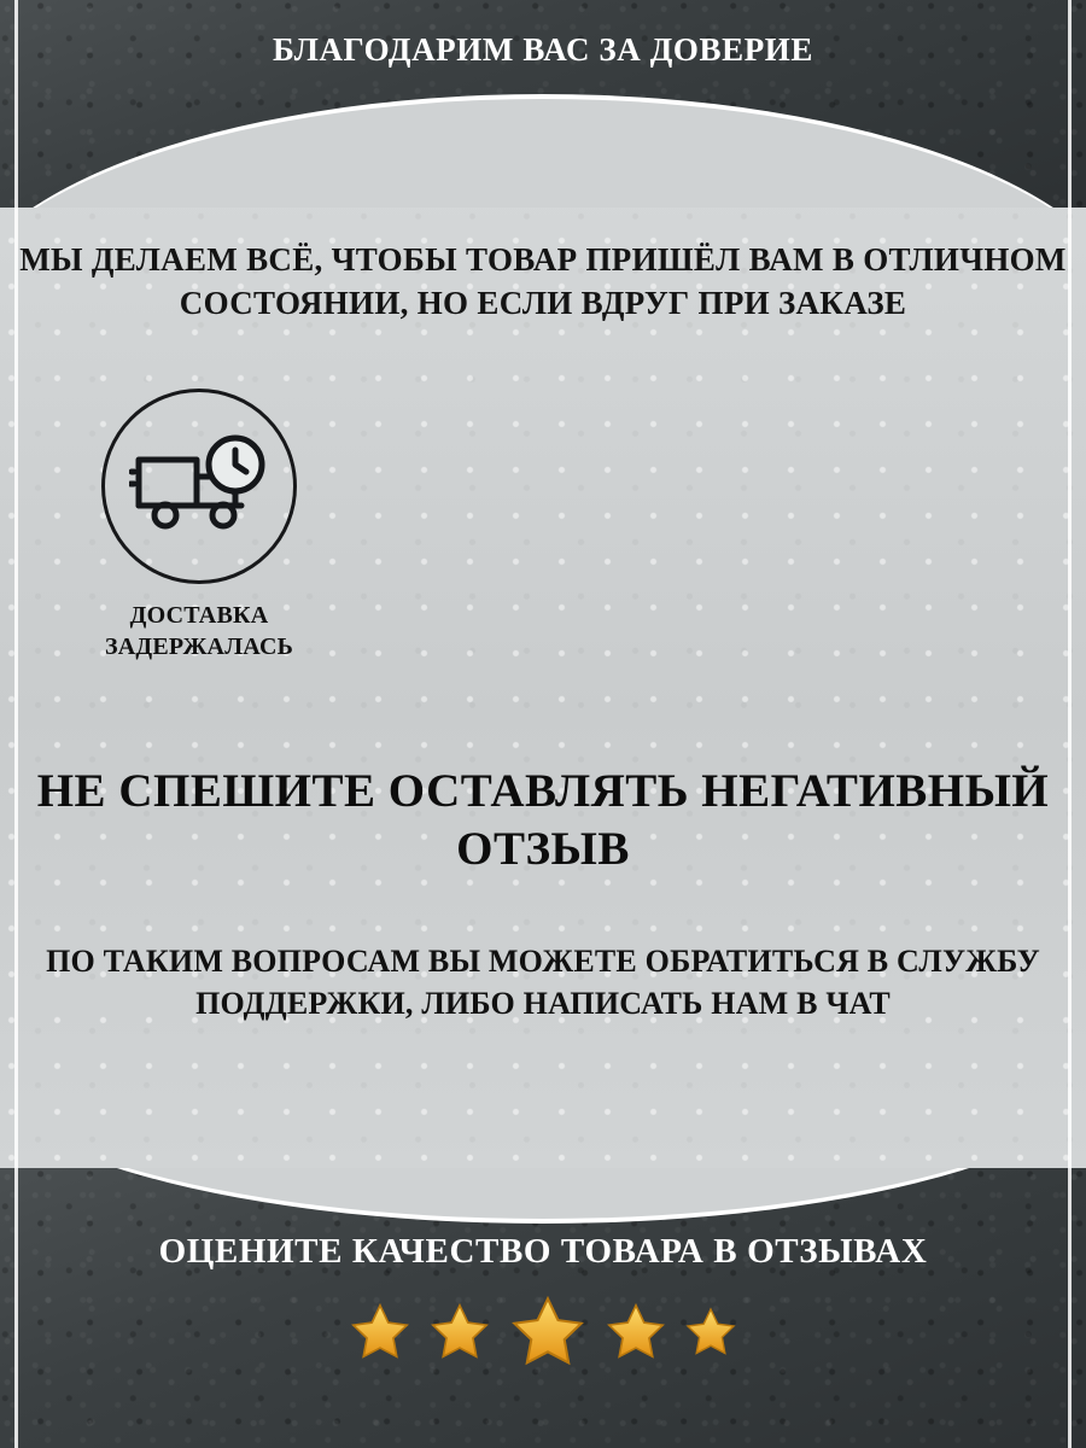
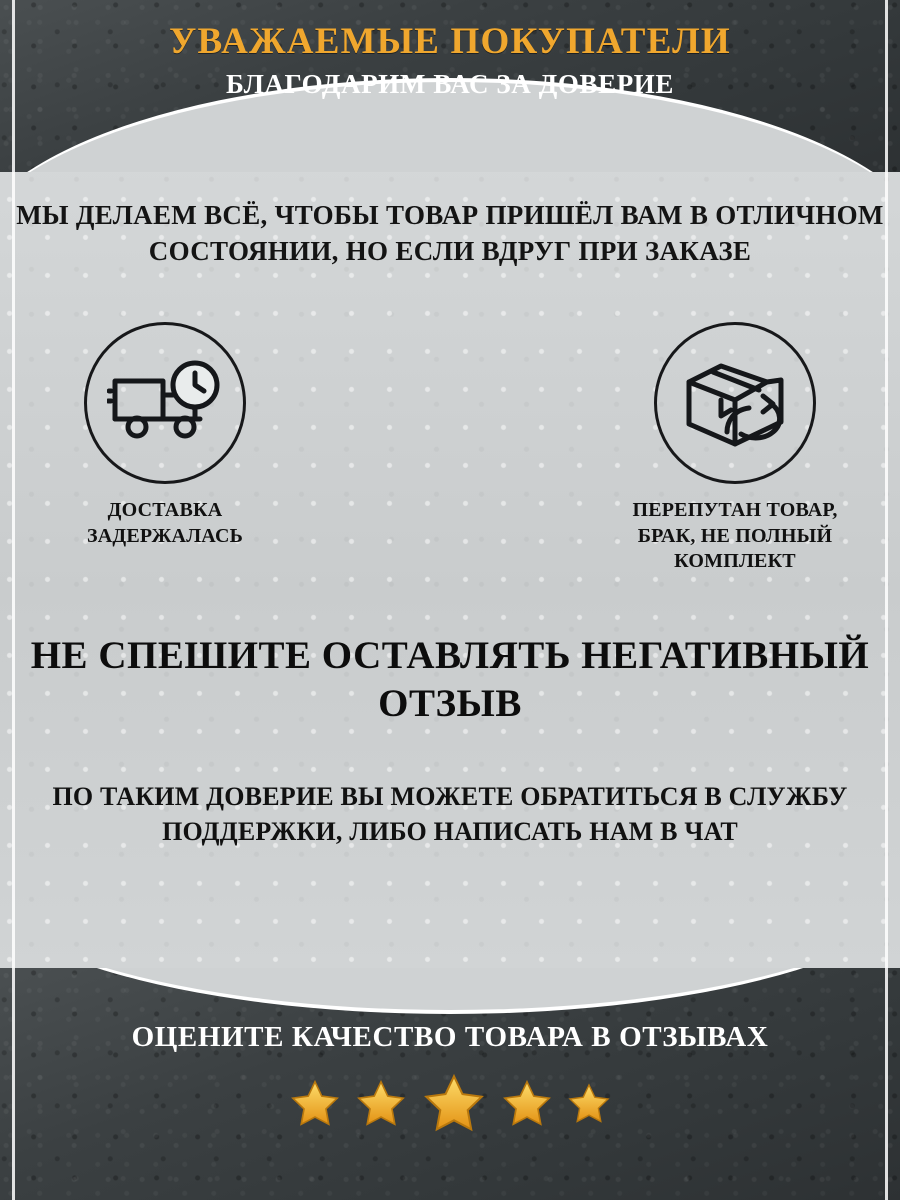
  МЫ ДЕЛАЕМ ВСЁ, ЧТОБЫ ТОВАР ПРИШЁЛ ВАМ В ОТЛИЧНОМ СОСТОЯНИИ, НО ЕСЛИ ВДРУГ ПРИ ЗАКАЗЕ
  ДОСТАВКА ЗАДЕРЖАЛАСЬ
+ ПЕРЕПУТАН ТОВАР, БРАК, НЕ ПОЛНЫЙ КОМПЛЕКТ
  НЕ СПЕШИТЕ ОСТАВЛЯТЬ НЕГАТИВНЫЙ ОТЗЫВ
- ПО ТАКИМ ВОПРОСАМ ВЫ МОЖЕТЕ ОБРАТИТЬСЯ В СЛУЖБУ ПОДДЕРЖКИ, ЛИБО НАПИСАТЬ НАМ В ЧАТ
+ ПО ТАКИМ ДОВЕРИЕ ВЫ МОЖЕТЕ ОБРАТИТЬСЯ В СЛУЖБУ ПОДДЕРЖКИ, ЛИБО НАПИСАТЬ НАМ В ЧАТ
+ УВАЖАЕМЫЕ ПОКУПАТЕЛИ
  БЛАГОДАРИМ ВАС ЗА ДОВЕРИЕ
  ОЦЕНИТЕ КАЧЕСТВО ТОВАРА В ОТЗЫВАХ
